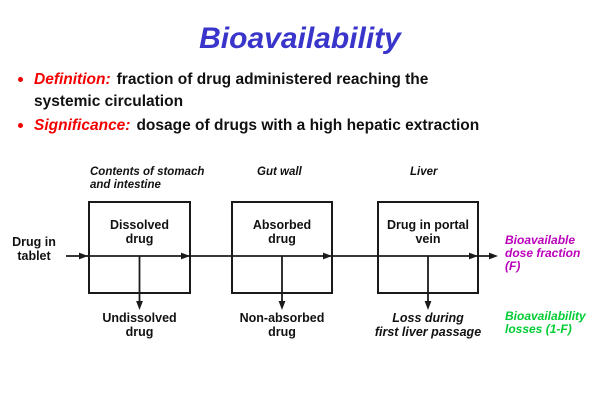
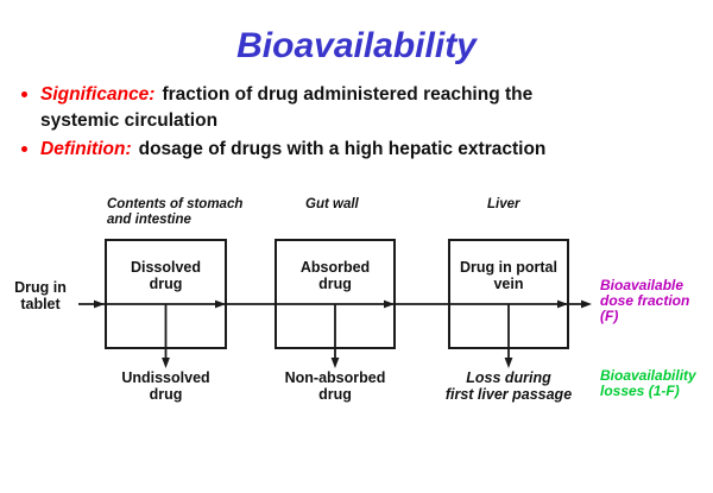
  Bioavailability
- Definition: fraction of drug administered reaching the
+ Significance: fraction of drug administered reaching the
  systemic circulation
- Significance: dosage of drugs with a high hepatic extraction
+ Definition: dosage of drugs with a high hepatic extraction
  Contents of stomach
  and intestine
  Gut wall
  Liver
  Drug in
  tablet
  Dissolved
  drug
  Absorbed
  drug
  Drug in portal
  vein
  Undissolved
  drug
  Non-absorbed
  drug
  Loss during
  first liver passage
  Bioavailable
  dose fraction
  (F)
  Bioavailability
  losses (1-F)
